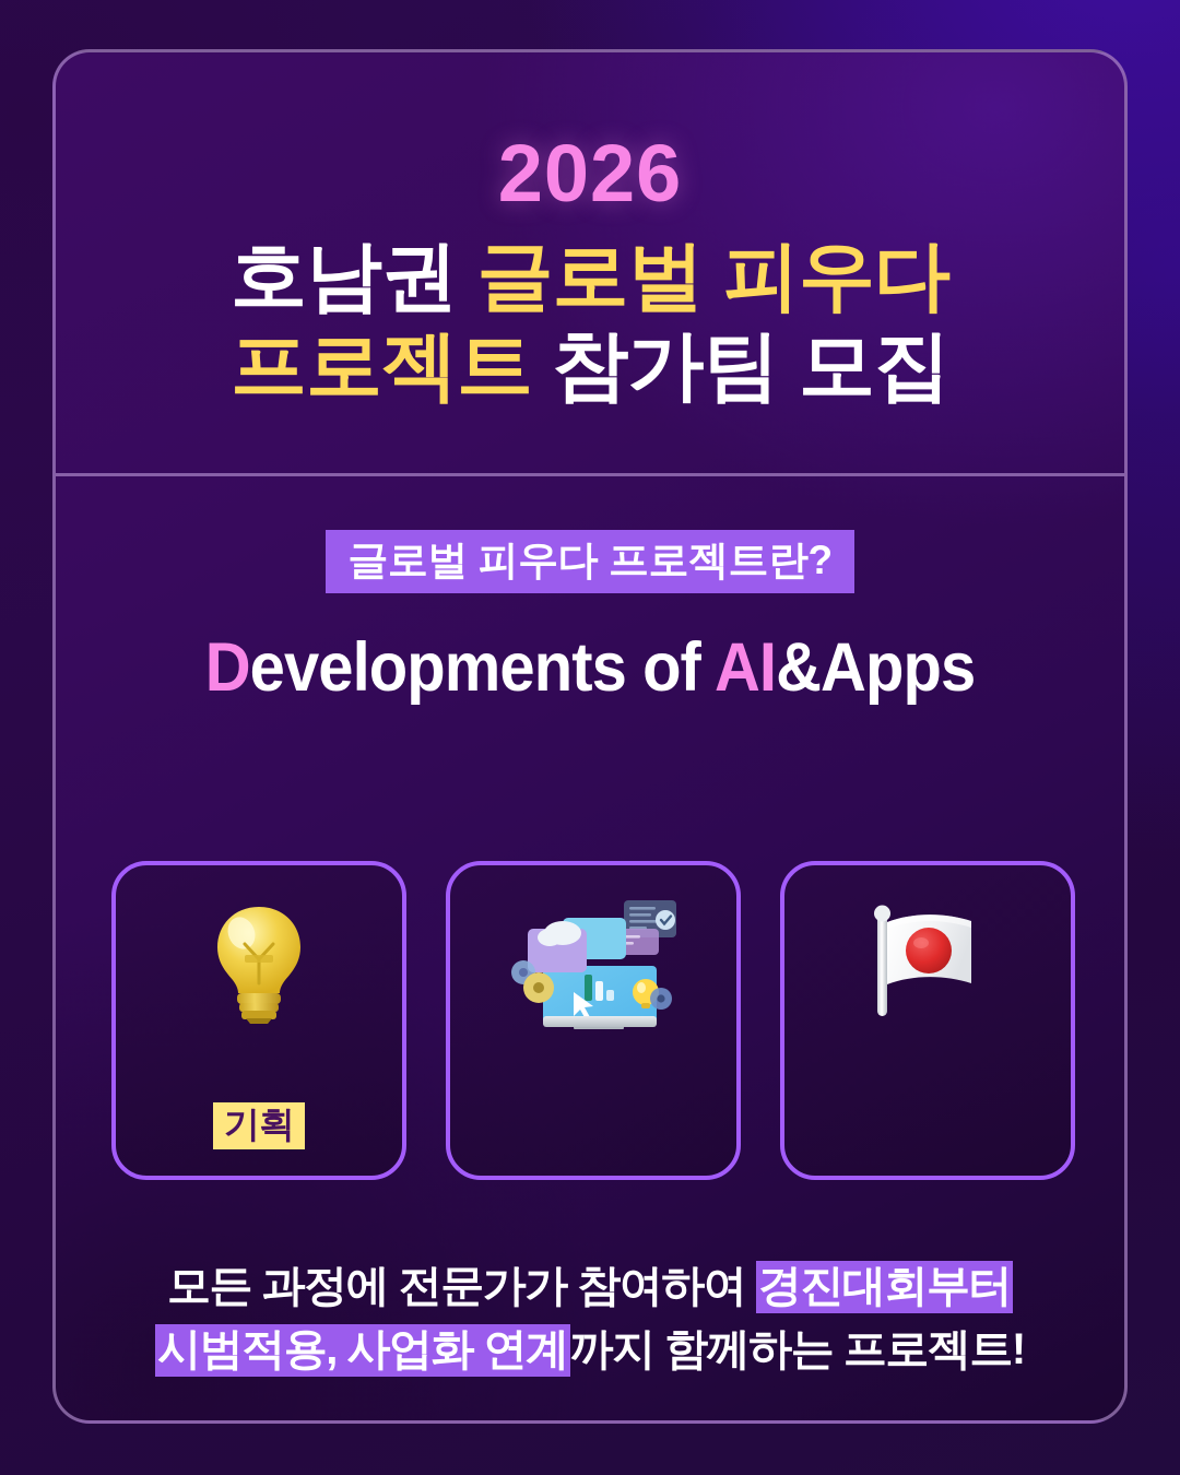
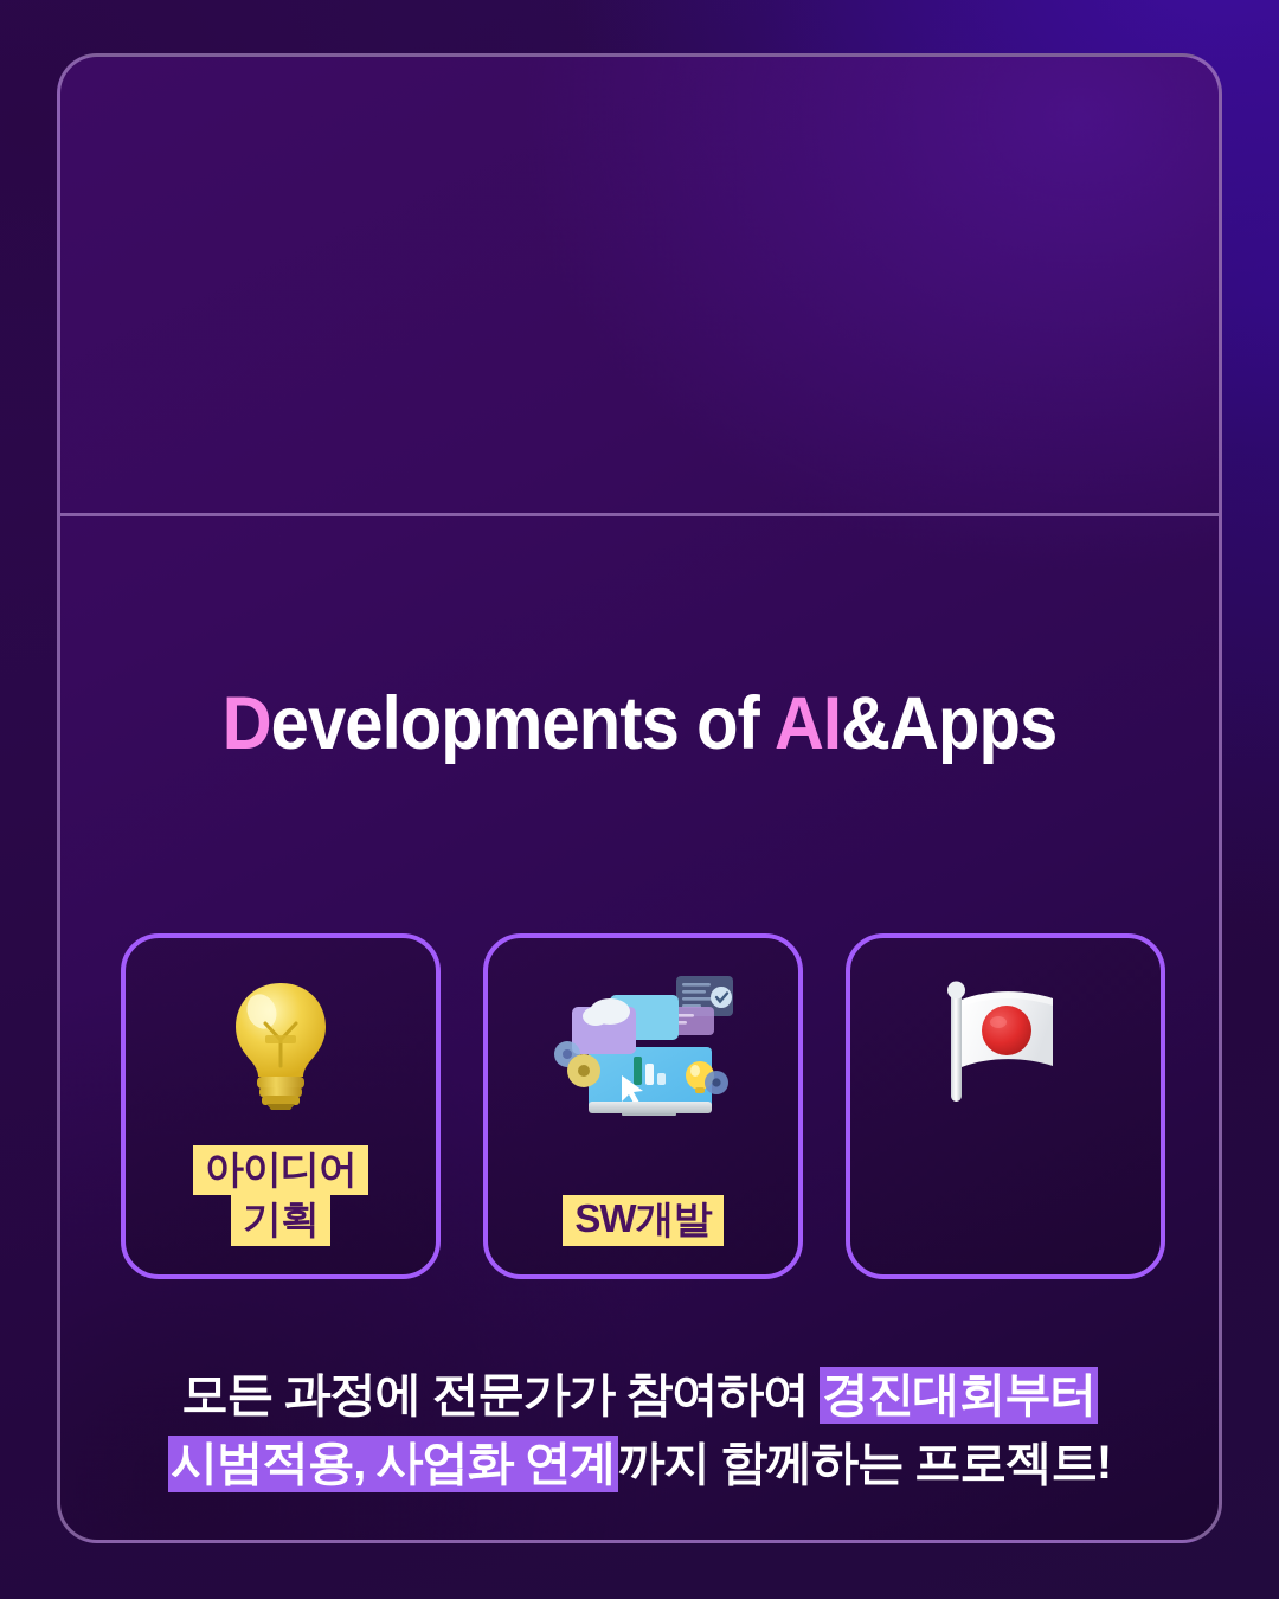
- 2026
- 호남권 글로벌 피우다
- 프로젝트 참가팀 모집
- 글로벌 피우다 프로젝트란?
  Developments of AI&Apps
+ 아이디어
  기획
+ SW개발
  모든 과정에 전문가가 참여하여 경진대회부터
  시범적용, 사업화 연계까지 함께하는 프로젝트!
